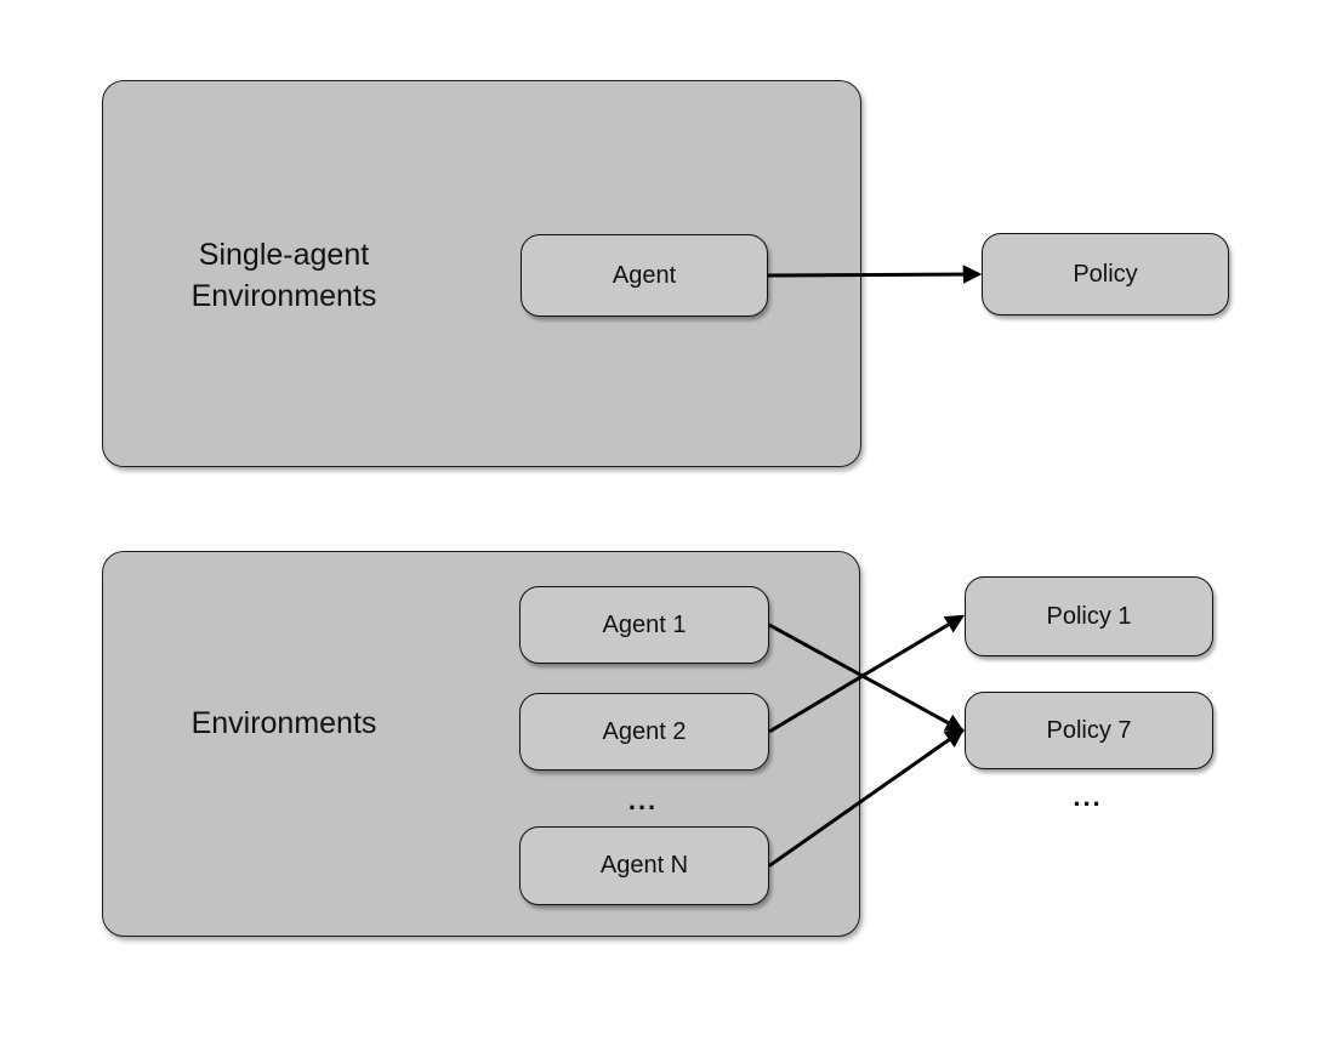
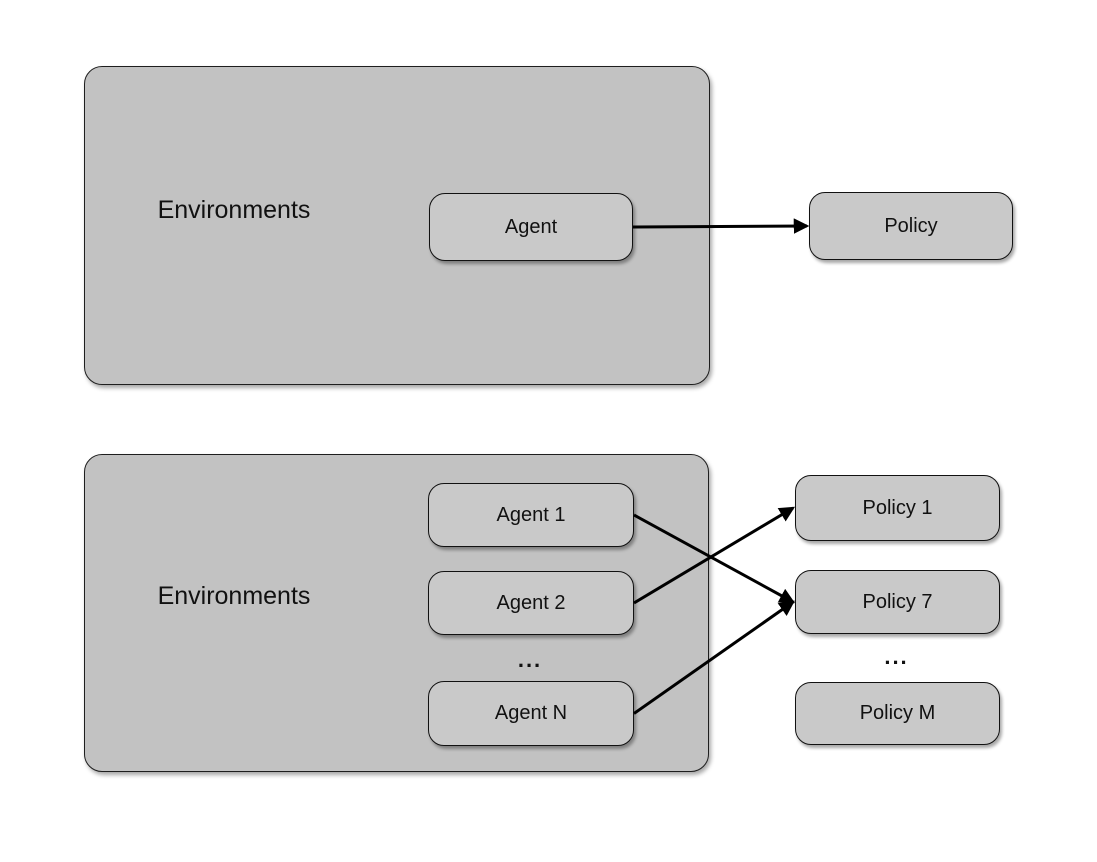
- Single-agent
  Environments
  Agent
  Policy
  Environments
  Agent 1
  Agent 2
  ...
  Agent N
  Policy 1
  Policy 7
  ...
+ Policy M
